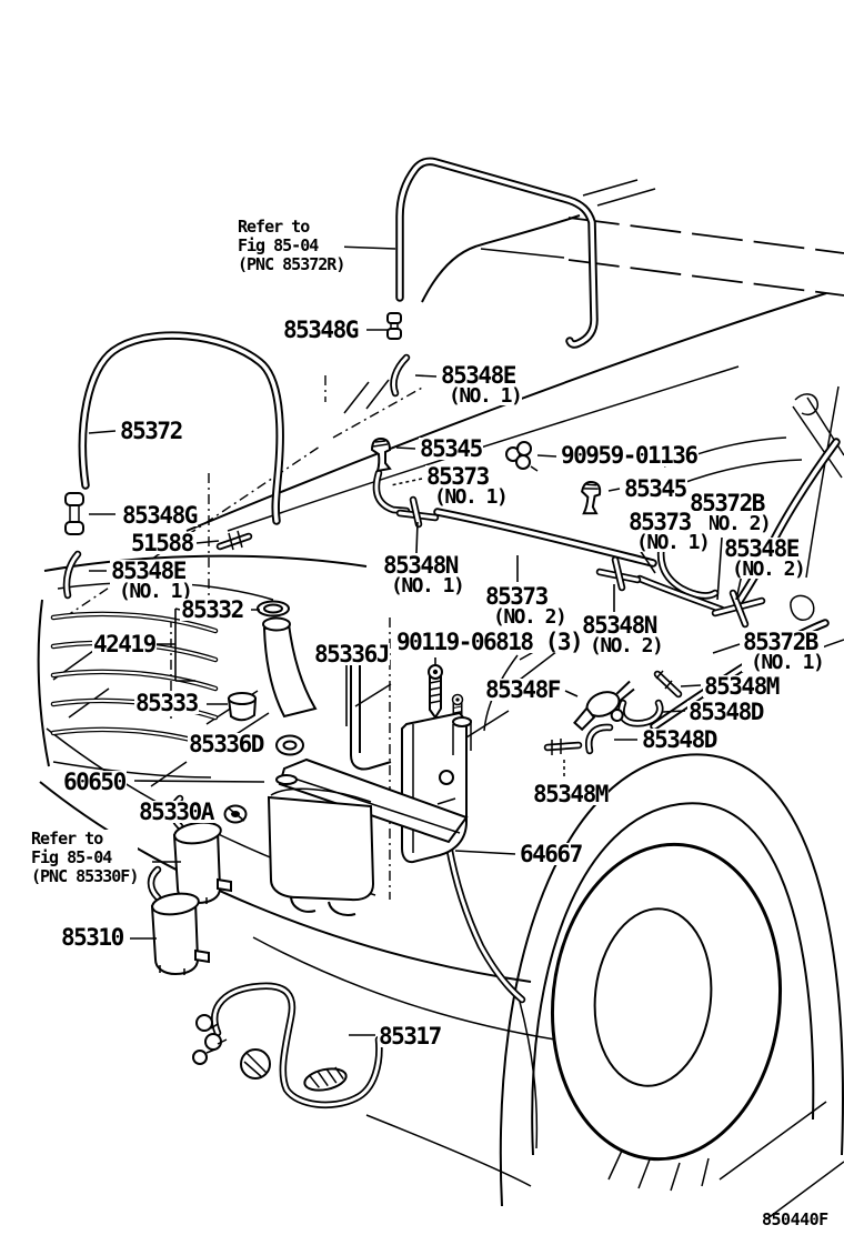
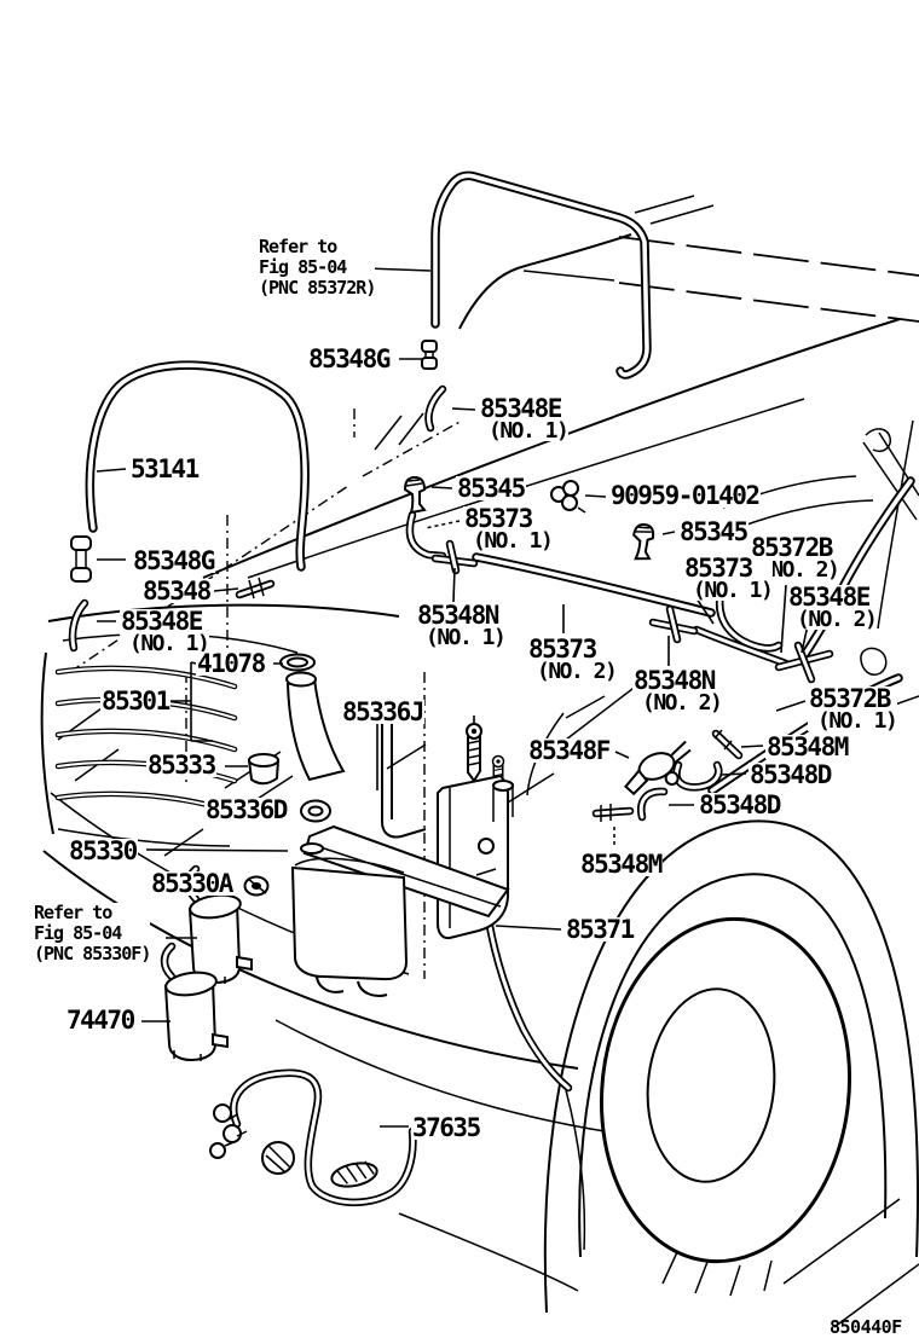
  Refer to
  Fig 85-04
  (PNC 85372R)
  Refer to
  Fig 85-04
  (PNC 85330F)
  85348G
  85348E
  (NO. 1)
- 85372
+ 53141
  85345
- 90959-01136
+ 90959-01402
  85373
  (NO. 1)
  85345
  85372B
  NO. 2)
  85373
  (NO. 1)
  85348E
  (NO. 2)
  85348G
- 51588
+ 85348
  85348E
  (NO. 1)
  85348N
  (NO. 1)
  85373
  (NO. 2)
  85348N
  (NO. 2)
  85372B
  (NO. 1)
- 85332
+ 41078
- 42419
+ 85301
  85336J
- 90119-06818 (3)
  85333
  85348F
  85348M
  85348D
  85336D
  85348D
- 60650
+ 85330
  85348M
  85330A
- 64667
+ 85371
- 85310
+ 74470
- 85317
+ 37635
  850440F
